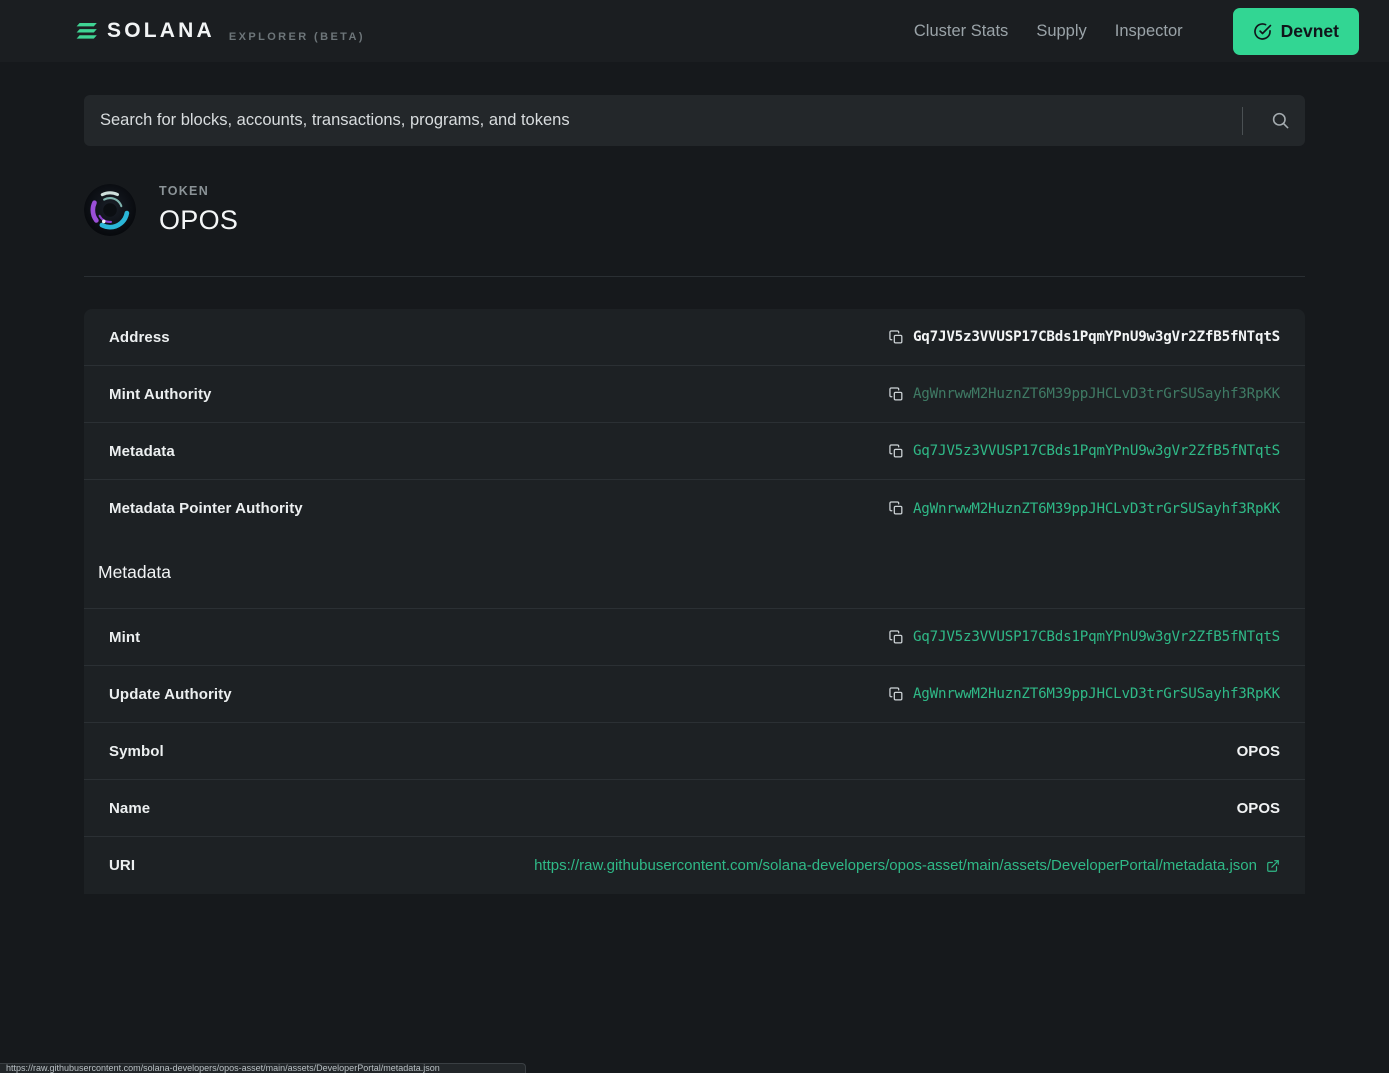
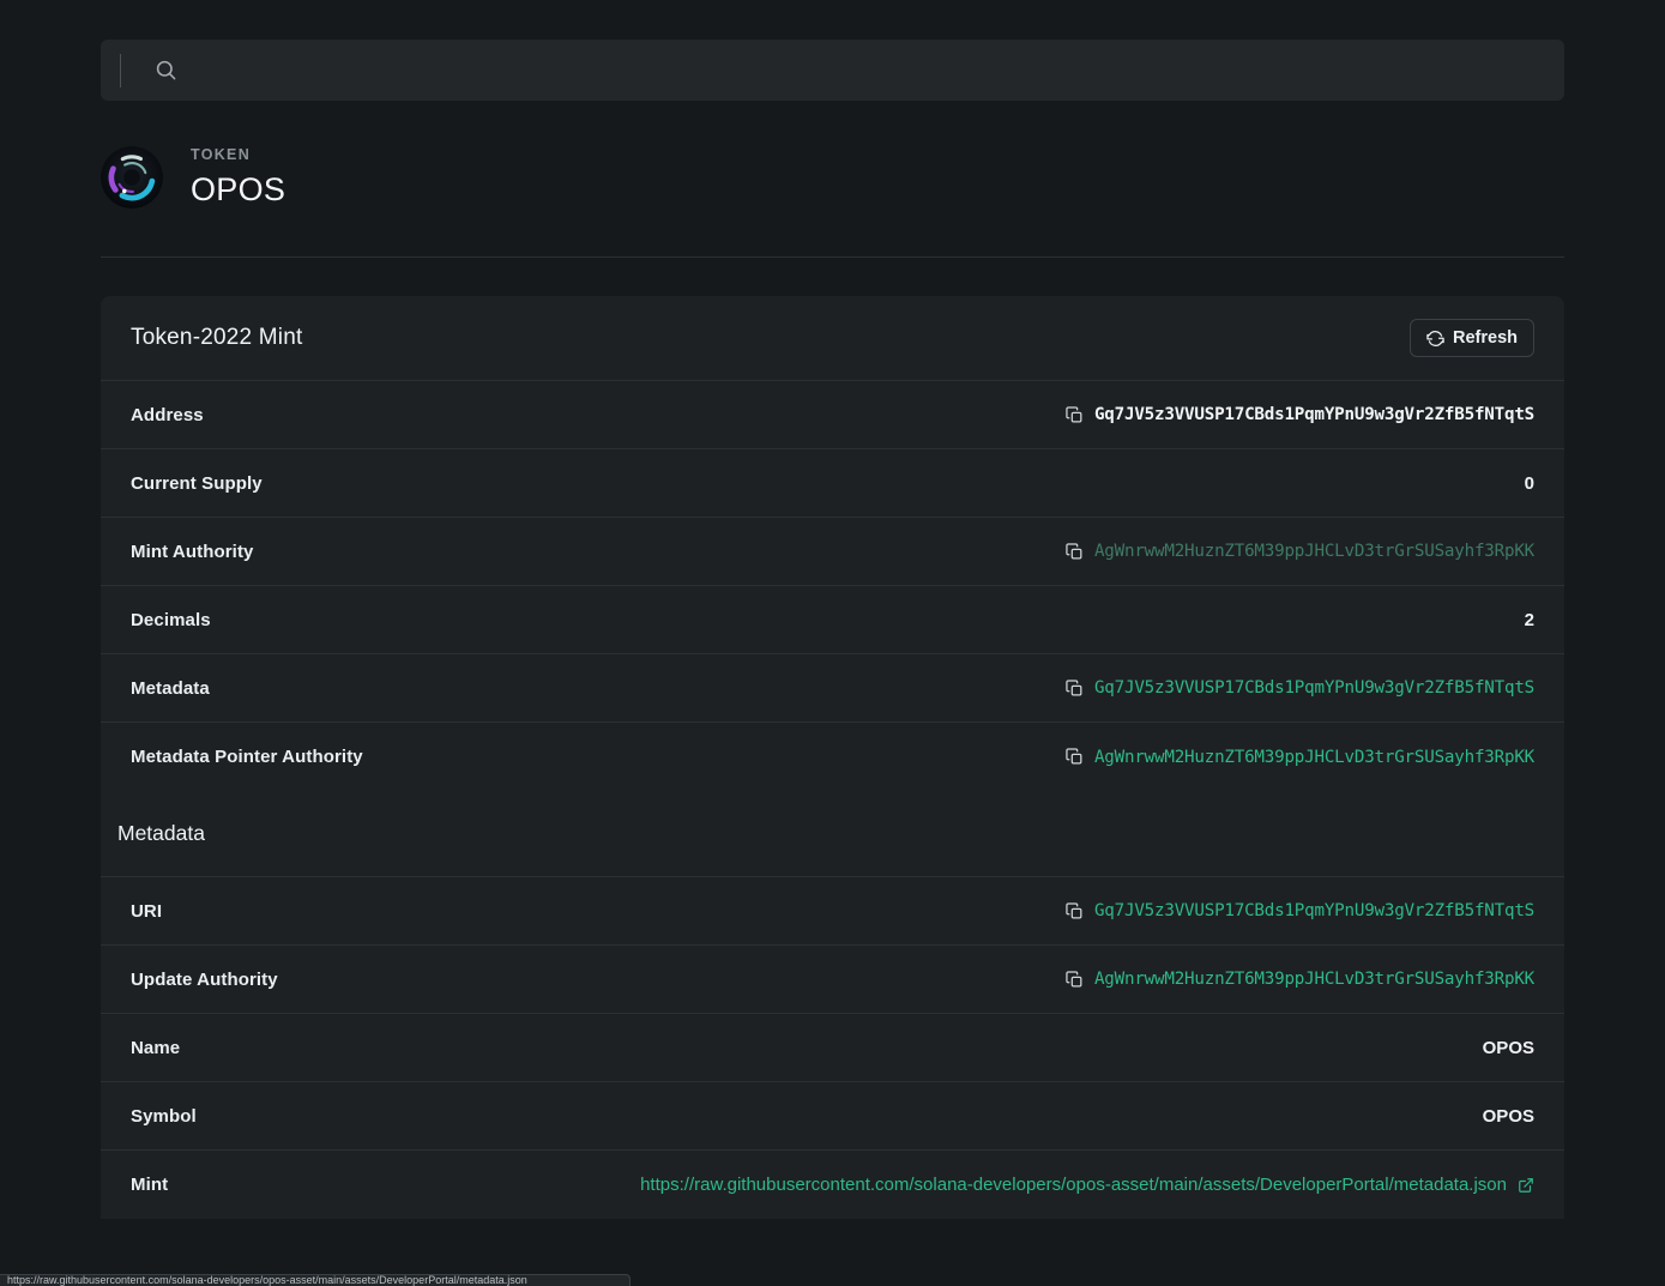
- SOLANA
- EXPLORER (BETA)
- Cluster Stats
- Supply
- Inspector
- Devnet
- Search for blocks, accounts, transactions, programs, and tokens
  TOKEN
  OPOS
+ Token-2022 Mint
+ Refresh
  Address
  Gq7JV5z3VVUSP17CBds1PqmYPnU9w3gVr2ZfB5fNTqtS
+ Current Supply
+ 0
  Mint Authority
  AgWnrwwM2HuznZT6M39ppJHCLvD3trGrSUSayhf3RpKK
+ Decimals
+ 2
  Metadata
  Gq7JV5z3VVUSP17CBds1PqmYPnU9w3gVr2ZfB5fNTqtS
  Metadata Pointer Authority
  AgWnrwwM2HuznZT6M39ppJHCLvD3trGrSUSayhf3RpKK
  Metadata
- Mint
+ URI
  Gq7JV5z3VVUSP17CBds1PqmYPnU9w3gVr2ZfB5fNTqtS
  Update Authority
  AgWnrwwM2HuznZT6M39ppJHCLvD3trGrSUSayhf3RpKK
- Symbol
+ Name
  OPOS
- Name
+ Symbol
  OPOS
- URI
+ Mint
  https://raw.githubusercontent.com/solana-developers/opos-asset/main/assets/DeveloperPortal/metadata.json
  https://raw.githubusercontent.com/solana-developers/opos-asset/main/assets/DeveloperPortal/metadata.json
